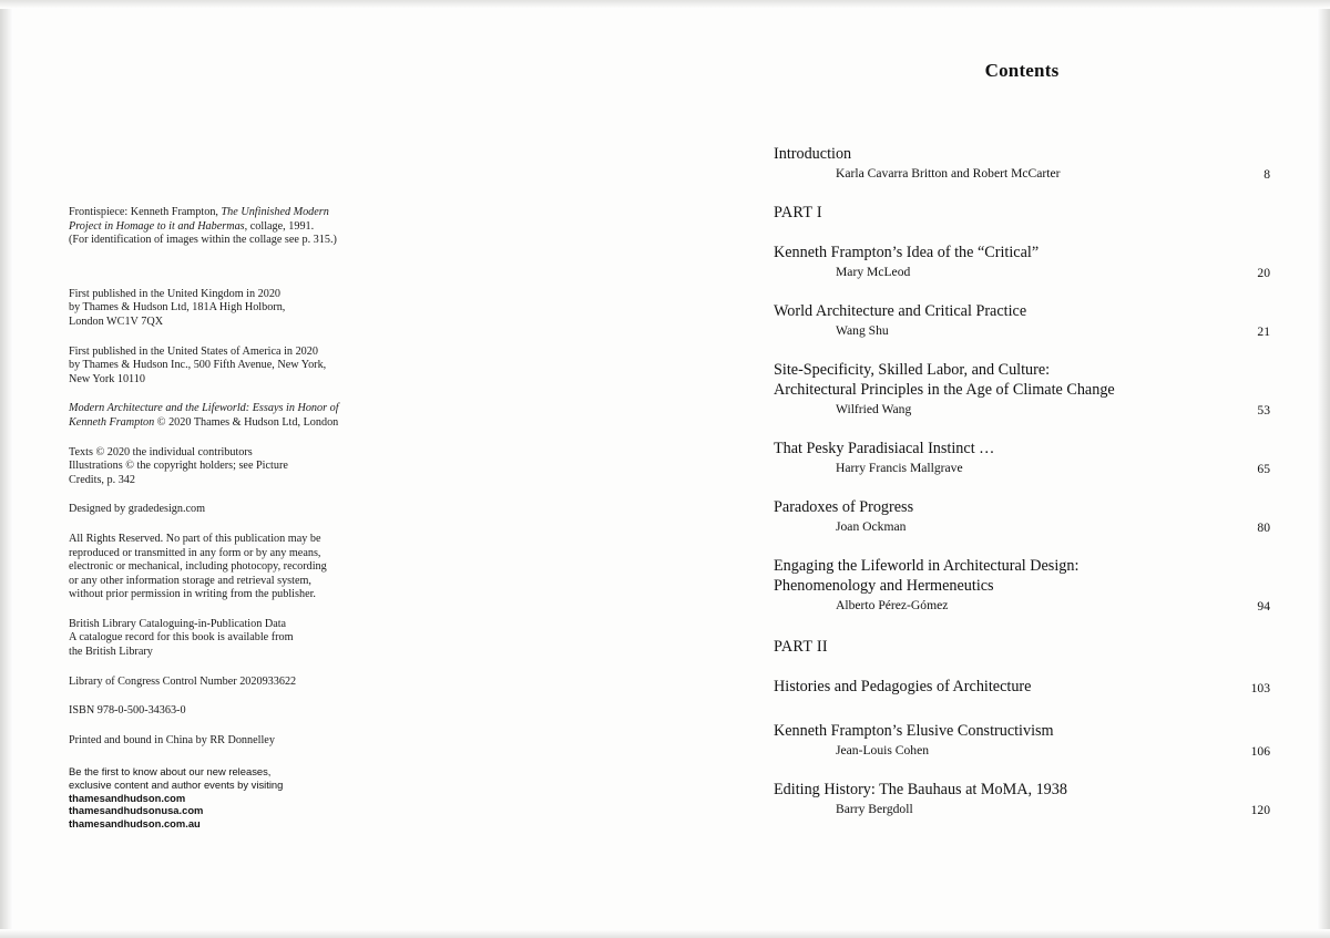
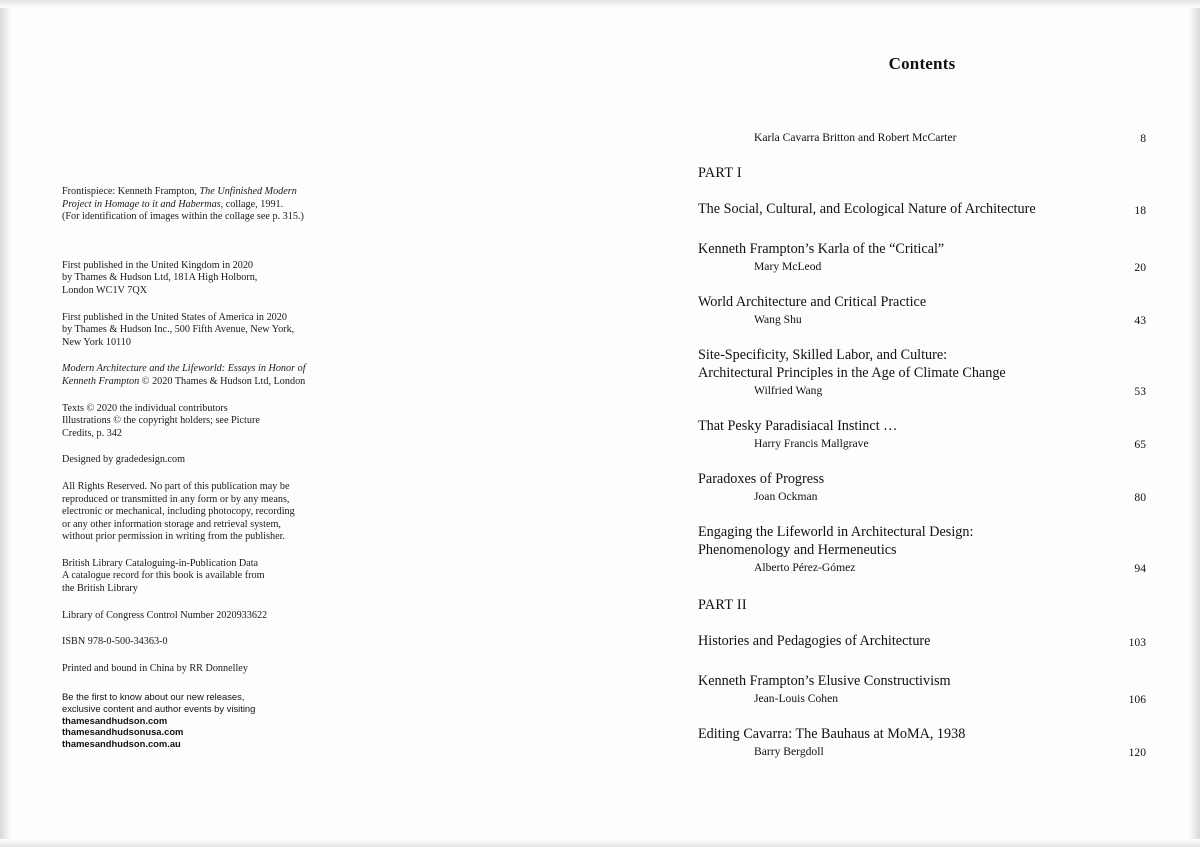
  Frontispiece: Kenneth Frampton, The Unfinished Modern
  Project in Homage to it and Habermas, collage, 1991.
  (For identification of images within the collage see p. 315.)
  First published in the United Kingdom in 2020
  by Thames & Hudson Ltd, 181A High Holborn,
  London WC1V 7QX
  First published in the United States of America in 2020
  by Thames & Hudson Inc., 500 Fifth Avenue, New York,
  New York 10110
  Modern Architecture and the Lifeworld: Essays in Honor of
  Kenneth Frampton © 2020 Thames & Hudson Ltd, London
  Texts © 2020 the individual contributors
  Illustrations © the copyright holders; see Picture
  Credits, p. 342
  Designed by gradedesign.com
  All Rights Reserved. No part of this publication may be
  reproduced or transmitted in any form or by any means,
  electronic or mechanical, including photocopy, recording
  or any other information storage and retrieval system,
  without prior permission in writing from the publisher.
  British Library Cataloguing-in-Publication Data
  A catalogue record for this book is available from
  the British Library
  Library of Congress Control Number 2020933622
  ISBN 978-0-500-34363-0
  Printed and bound in China by RR Donnelley
  Be the first to know about our new releases,
  exclusive content and author events by visiting
  thamesandhudson.com
  thamesandhudsonusa.com
  thamesandhudson.com.au
  Contents
- Introduction
  Karla Cavarra Britton and Robert McCarter
  8
  PART I
+ The Social, Cultural, and Ecological Nature of Architecture
+ 18
- Kenneth Frampton’s Idea of the “Critical”
+ Kenneth Frampton’s Karla of the “Critical”
  Mary McLeod
  20
  World Architecture and Critical Practice
  Wang Shu
- 21
+ 43
  Site-Specificity, Skilled Labor, and Culture:
  Architectural Principles in the Age of Climate Change
  Wilfried Wang
  53
  That Pesky Paradisiacal Instinct …
  Harry Francis Mallgrave
  65
  Paradoxes of Progress
  Joan Ockman
  80
  Engaging the Lifeworld in Architectural Design:
  Phenomenology and Hermeneutics
  Alberto Pérez-Gómez
  94
  PART II
  Histories and Pedagogies of Architecture
  103
  Kenneth Frampton’s Elusive Constructivism
  Jean-Louis Cohen
  106
- Editing History: The Bauhaus at MoMA, 1938
+ Editing Cavarra: The Bauhaus at MoMA, 1938
  Barry Bergdoll
  120
